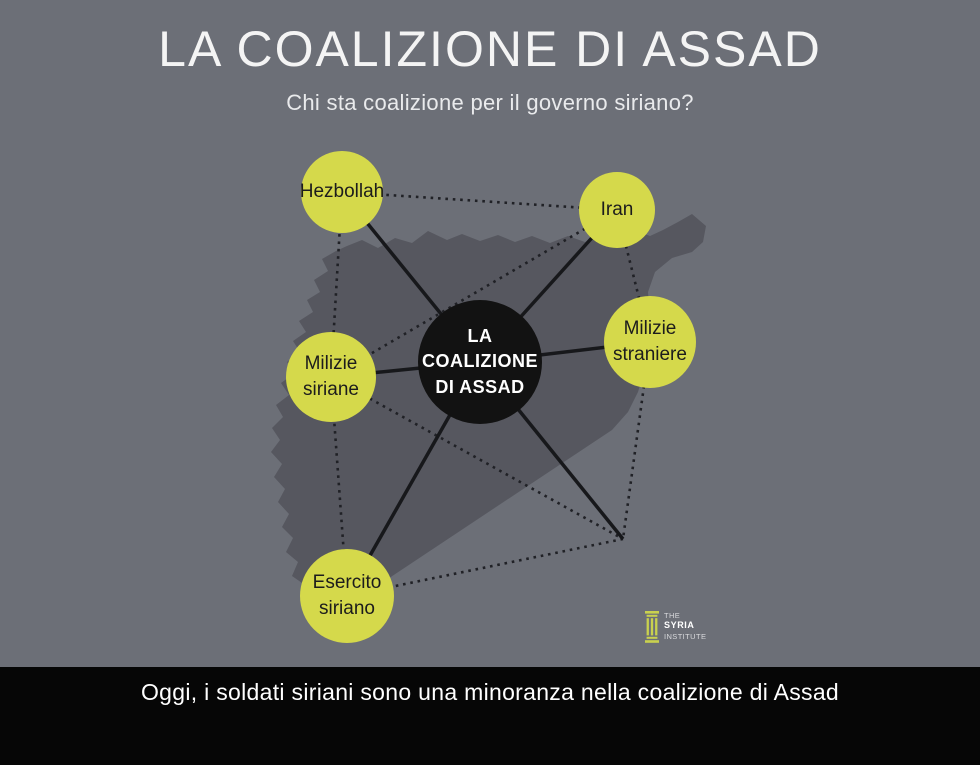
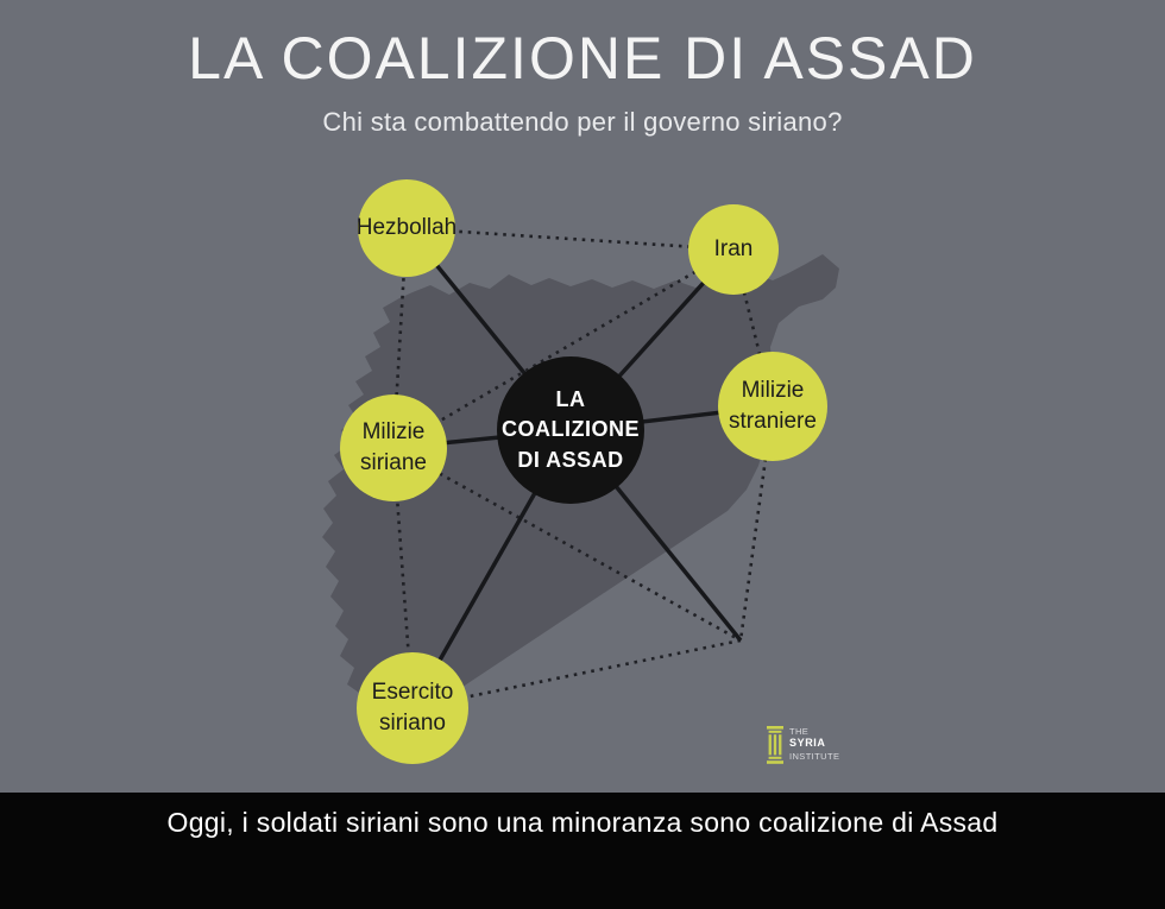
  LA COALIZIONE DI ASSAD
- Chi sta coalizione per il governo siriano?
+ Chi sta combattendo per il governo siriano?
  Hezbollah
  Iran
  Milizie
  straniere
  Milizie
  siriane
  Esercito
  siriano
  LA
  COALIZIONE
  DI ASSAD
  THE
  SYRIA
  INSTITUTE
- Oggi, i soldati siriani sono una minoranza nella coalizione di Assad
+ Oggi, i soldati siriani sono una minoranza sono coalizione di Assad
